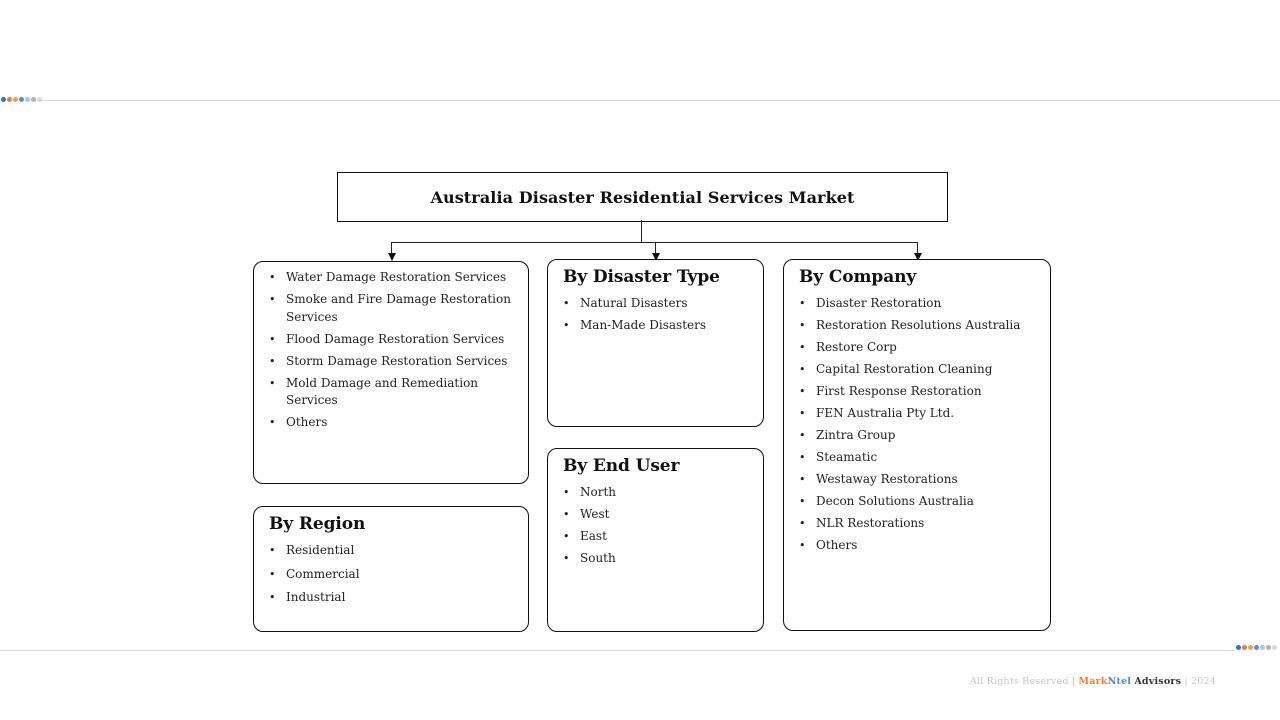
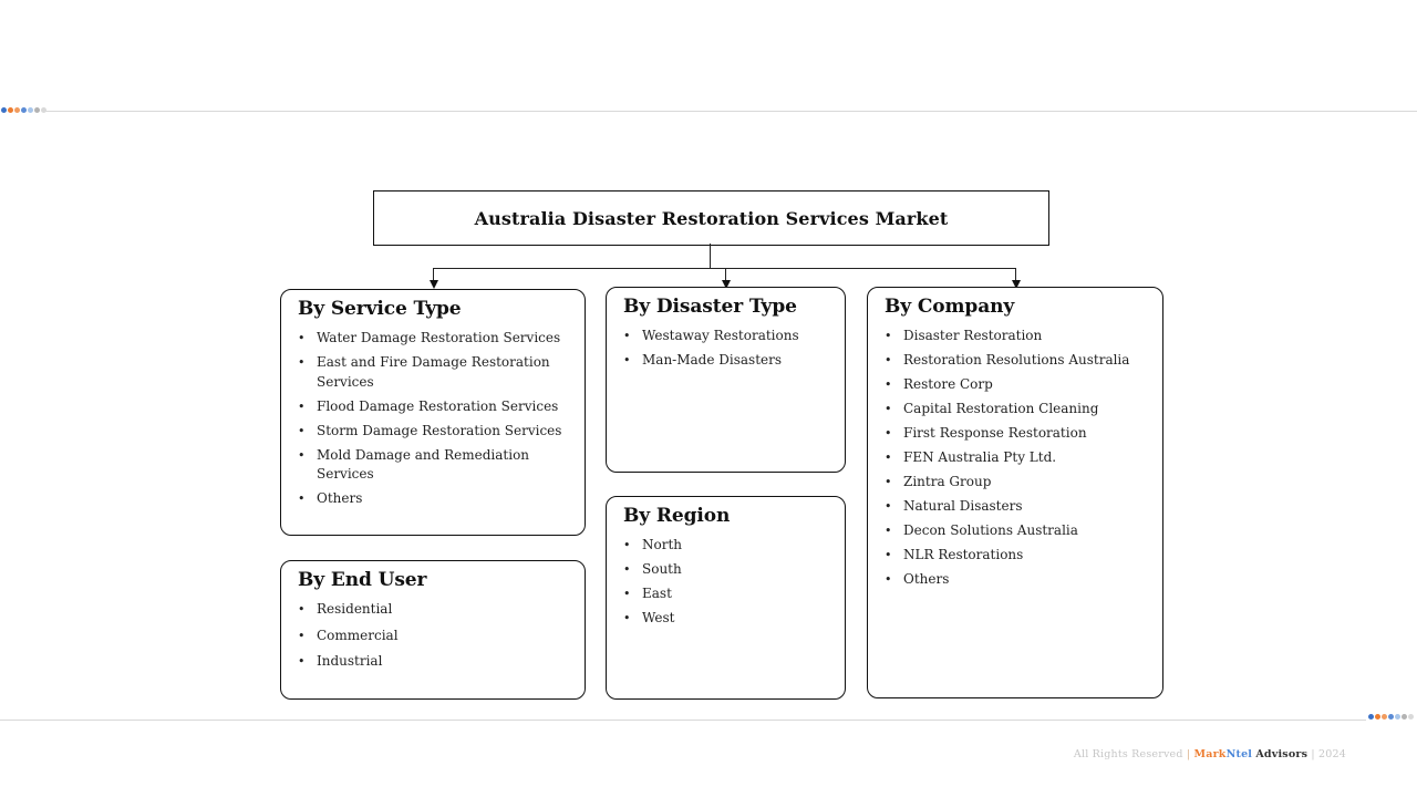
- Australia Disaster Residential Services Market
+ Australia Disaster Restoration Services Market
+ By Service Type
  Water Damage Restoration Services
- Smoke and Fire Damage Restoration Services
+ East and Fire Damage Restoration Services
  Flood Damage Restoration Services
  Storm Damage Restoration Services
  Mold Damage and Remediation Services
  Others
- By Region
+ By End User
  Residential
  Commercial
  Industrial
  By Disaster Type
- Natural Disasters
+ Westaway Restorations
  Man-Made Disasters
- By End User
+ By Region
  North
- West
+ South
  East
- South
+ West
  By Company
  Disaster Restoration
  Restoration Resolutions Australia
  Restore Corp
  Capital Restoration Cleaning
  First Response Restoration
  FEN Australia Pty Ltd.
  Zintra Group
- Steamatic
- Westaway Restorations
+ Natural Disasters
  Decon Solutions Australia
  NLR Restorations
  Others
  All Rights Reserved | MarkNtel Advisors 2024
